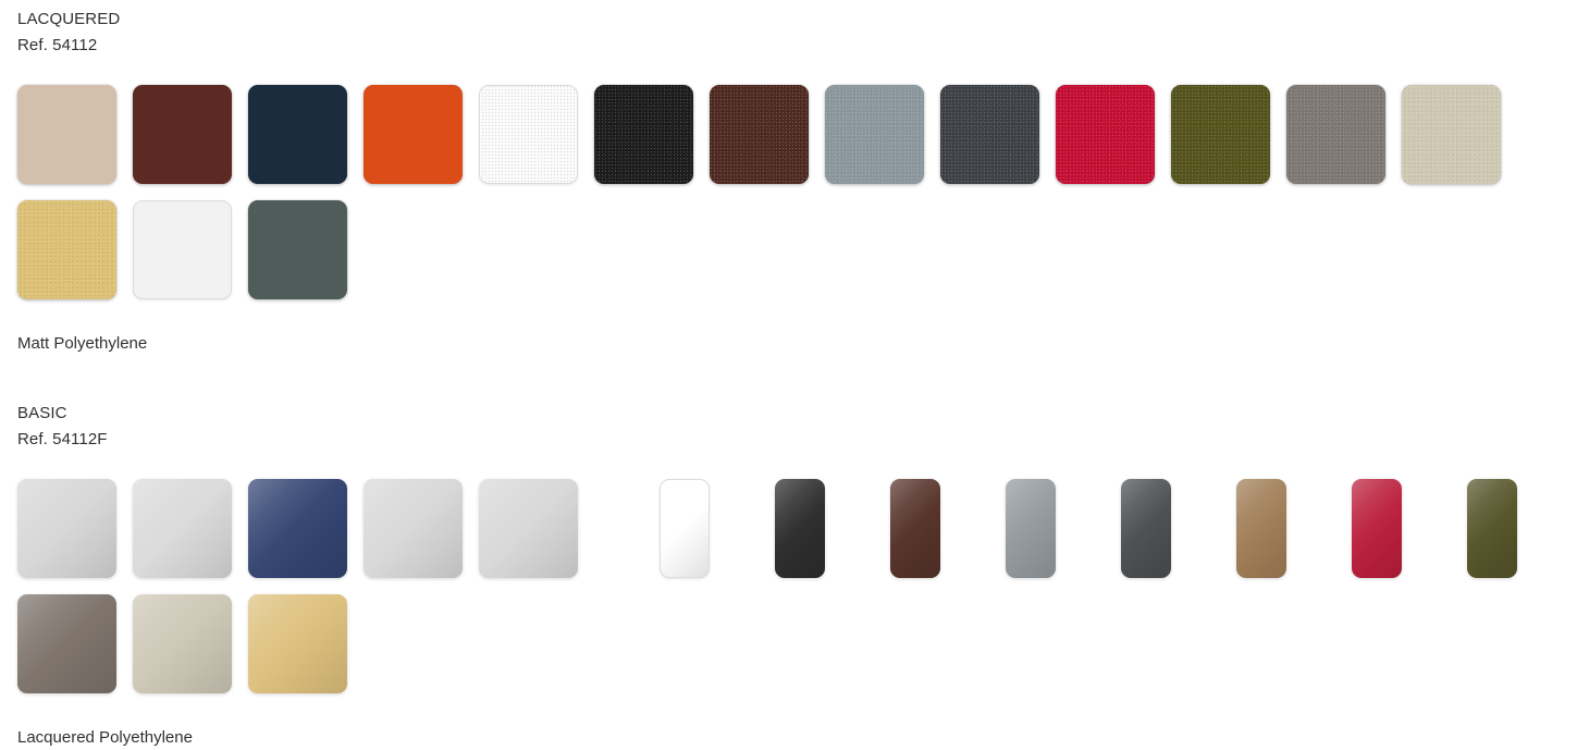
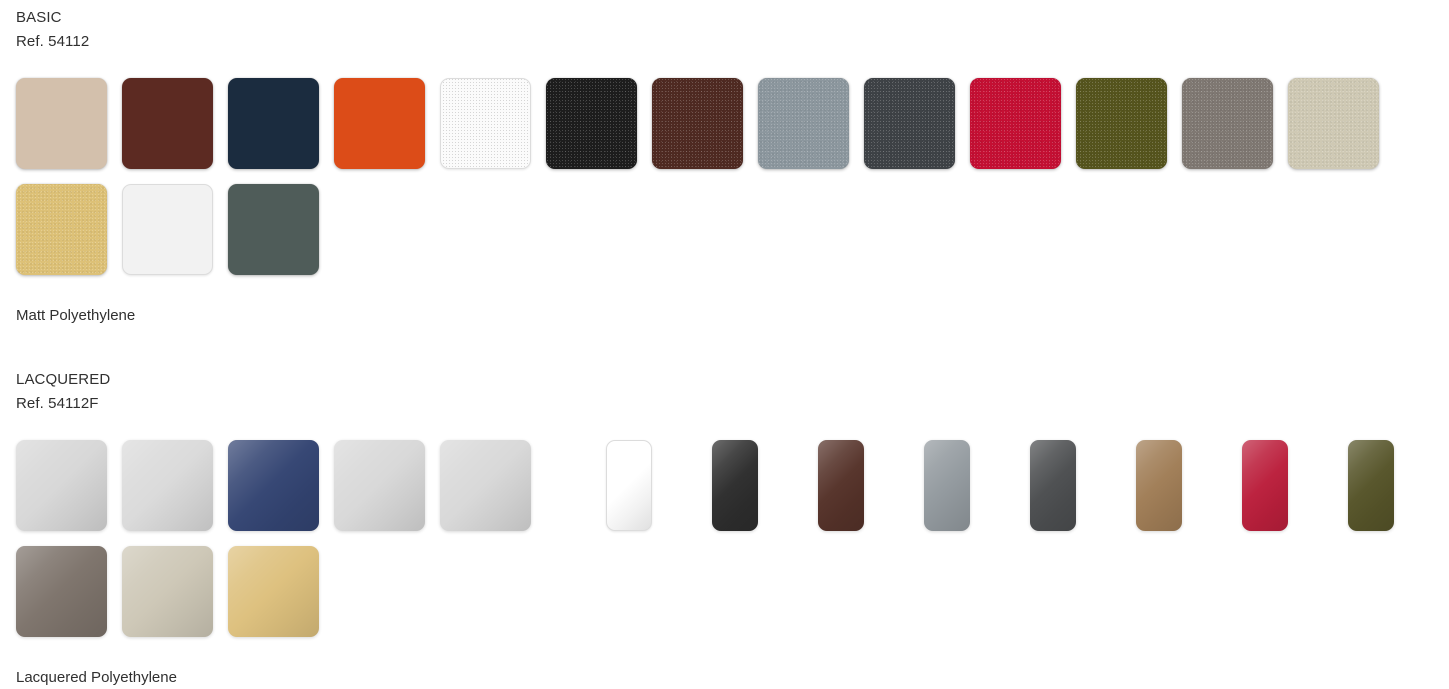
- LACQUERED
+ BASIC
  Ref. 54112
  Matt Polyethylene
- BASIC
+ LACQUERED
  Ref. 54112F
  Lacquered Polyethylene
